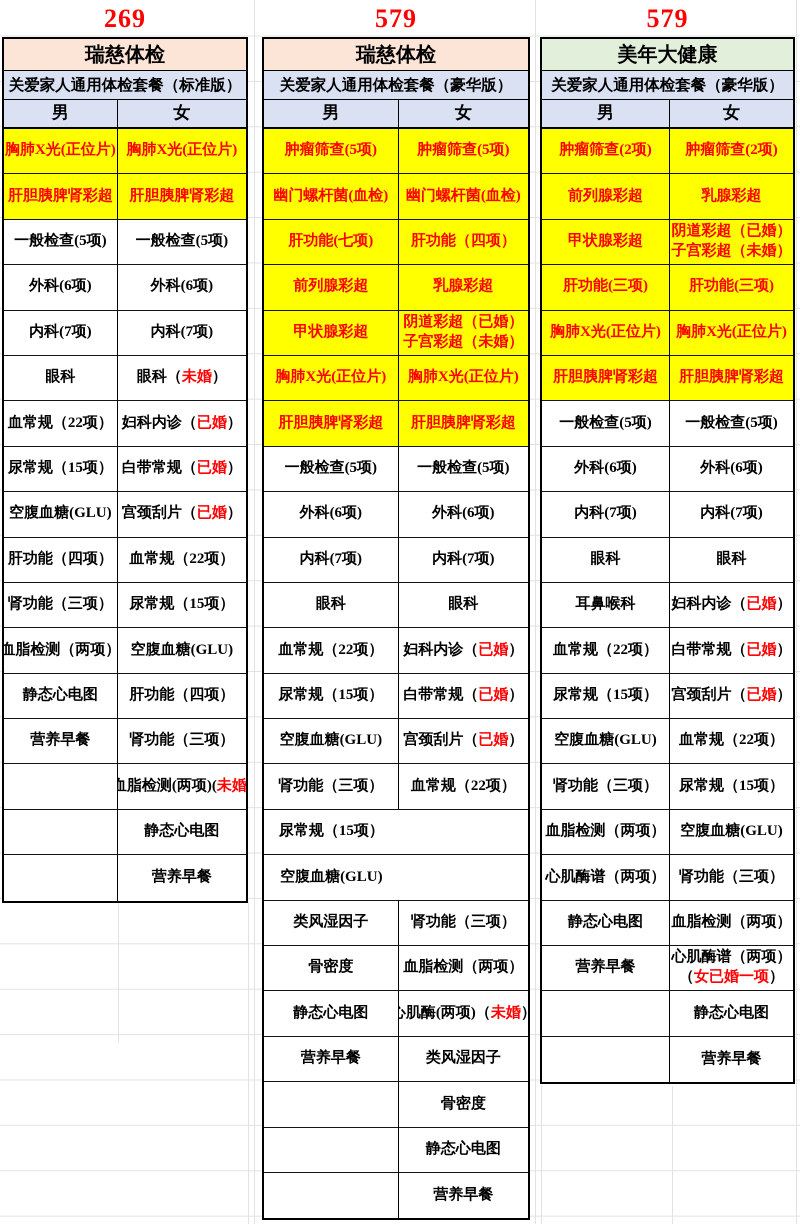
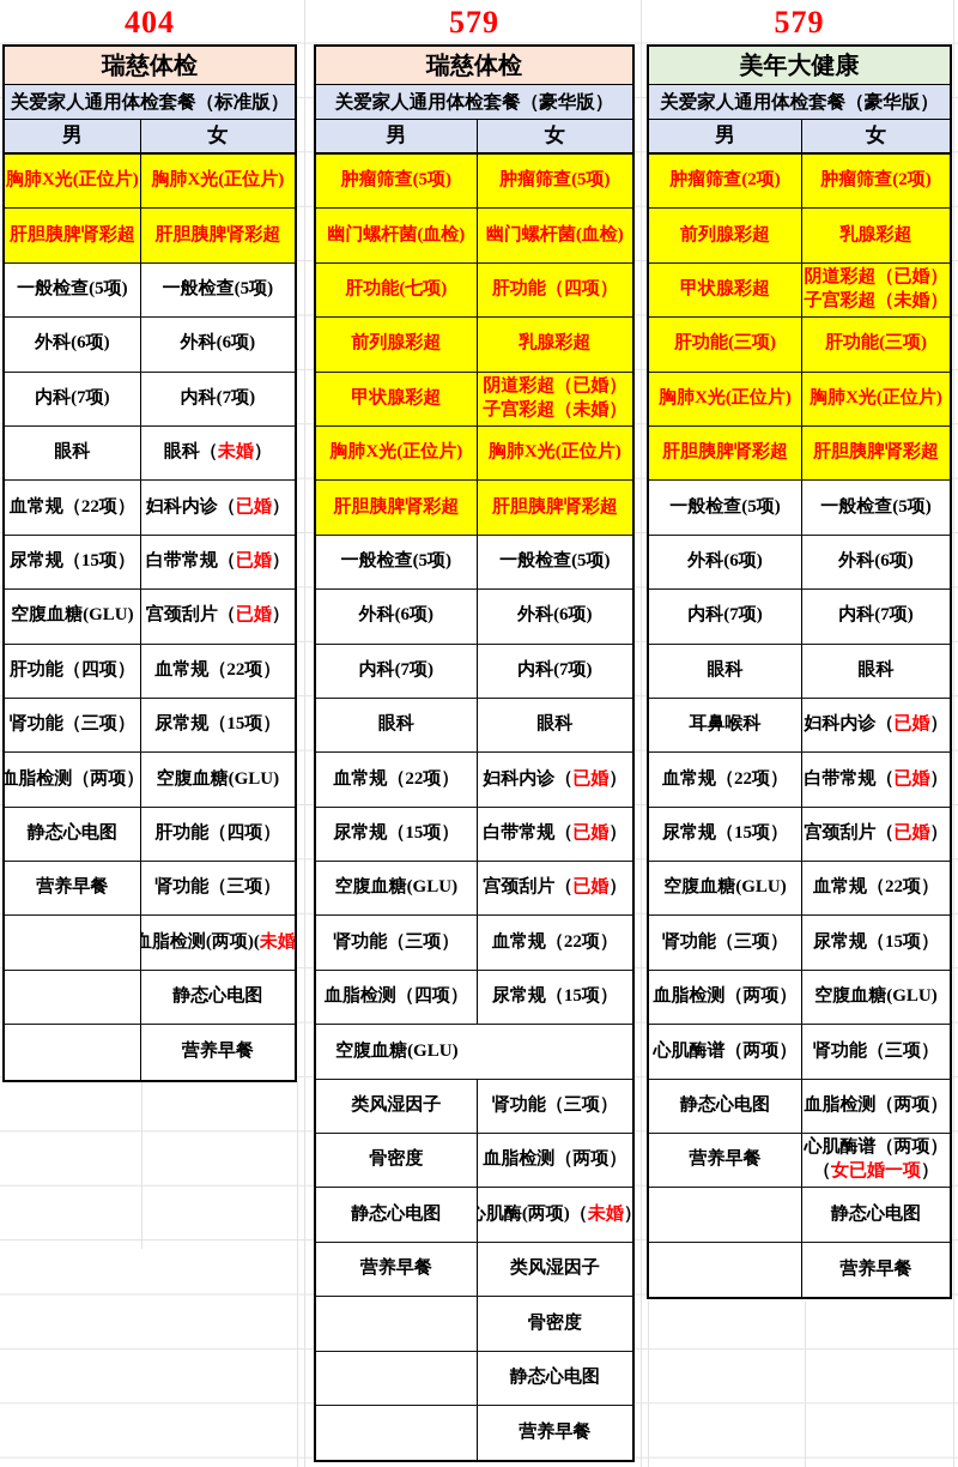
- 269
+ 404
  瑞慈体检
  关爱家人通用体检套餐（标准版）
  男
  女
  胸肺X光(正位片)
  胸肺X光(正位片)
  肝胆胰脾肾彩超
  肝胆胰脾肾彩超
  一般检查(5项)
  一般检查(5项)
  外科(6项)
  外科(6项)
  内科(7项)
  内科(7项)
  眼科
  眼科（未婚）
  血常规（22项）
  妇科内诊（已婚）
  尿常规（15项）
  白带常规（已婚）
  空腹血糖(GLU)
  宫颈刮片（已婚）
  肝功能（四项）
  血常规（22项）
  肾功能（三项）
  尿常规（15项）
  血脂检测（两项）
  空腹血糖(GLU)
  静态心电图
  肝功能（四项）
  营养早餐
  肾功能（三项）
  血脂检测(两项)(未婚
  静态心电图
  营养早餐
  579
  瑞慈体检
  关爱家人通用体检套餐（豪华版）
  男
  女
  肿瘤筛查(5项)
  肿瘤筛查(5项)
  幽门螺杆菌(血检)
  幽门螺杆菌(血检)
  肝功能(七项)
  肝功能（四项）
  前列腺彩超
  乳腺彩超
  甲状腺彩超
  阴道彩超（已婚）
  子宫彩超（未婚）
  胸肺X光(正位片)
  胸肺X光(正位片)
  肝胆胰脾肾彩超
  肝胆胰脾肾彩超
  一般检查(5项)
  一般检查(5项)
  外科(6项)
  外科(6项)
  内科(7项)
  内科(7项)
  眼科
  眼科
  血常规（22项）
  妇科内诊（已婚）
  尿常规（15项）
  白带常规（已婚）
  空腹血糖(GLU)
  宫颈刮片（已婚）
  肾功能（三项）
  血常规（22项）
+ 血脂检测（四项）
  尿常规（15项）
  空腹血糖(GLU)
  类风湿因子
  肾功能（三项）
  骨密度
  血脂检测（两项）
  静态心电图
  心肌酶(两项)（未婚
  营养早餐
  类风湿因子
  骨密度
  静态心电图
  营养早餐
  579
  美年大健康
  关爱家人通用体检套餐（豪华版）
  男
  女
  肿瘤筛查(2项)
  肿瘤筛查(2项)
  前列腺彩超
  乳腺彩超
  甲状腺彩超
  阴道彩超（已婚）
  子宫彩超（未婚）
  肝功能(三项)
  肝功能(三项)
  胸肺X光(正位片)
  胸肺X光(正位片)
  肝胆胰脾肾彩超
  肝胆胰脾肾彩超
  一般检查(5项)
  一般检查(5项)
  外科(6项)
  外科(6项)
  内科(7项)
  内科(7项)
  眼科
  眼科
  耳鼻喉科
  妇科内诊（已婚）
  血常规（22项）
  白带常规（已婚）
  尿常规（15项）
  宫颈刮片（已婚）
  空腹血糖(GLU)
  血常规（22项）
  肾功能（三项）
  尿常规（15项）
  血脂检测（两项）
  空腹血糖(GLU)
  心肌酶谱（两项）
  肾功能（三项）
  静态心电图
  血脂检测（两项）
  营养早餐
  心肌酶谱（两项）
  （女已婚一项）
  静态心电图
  营养早餐
